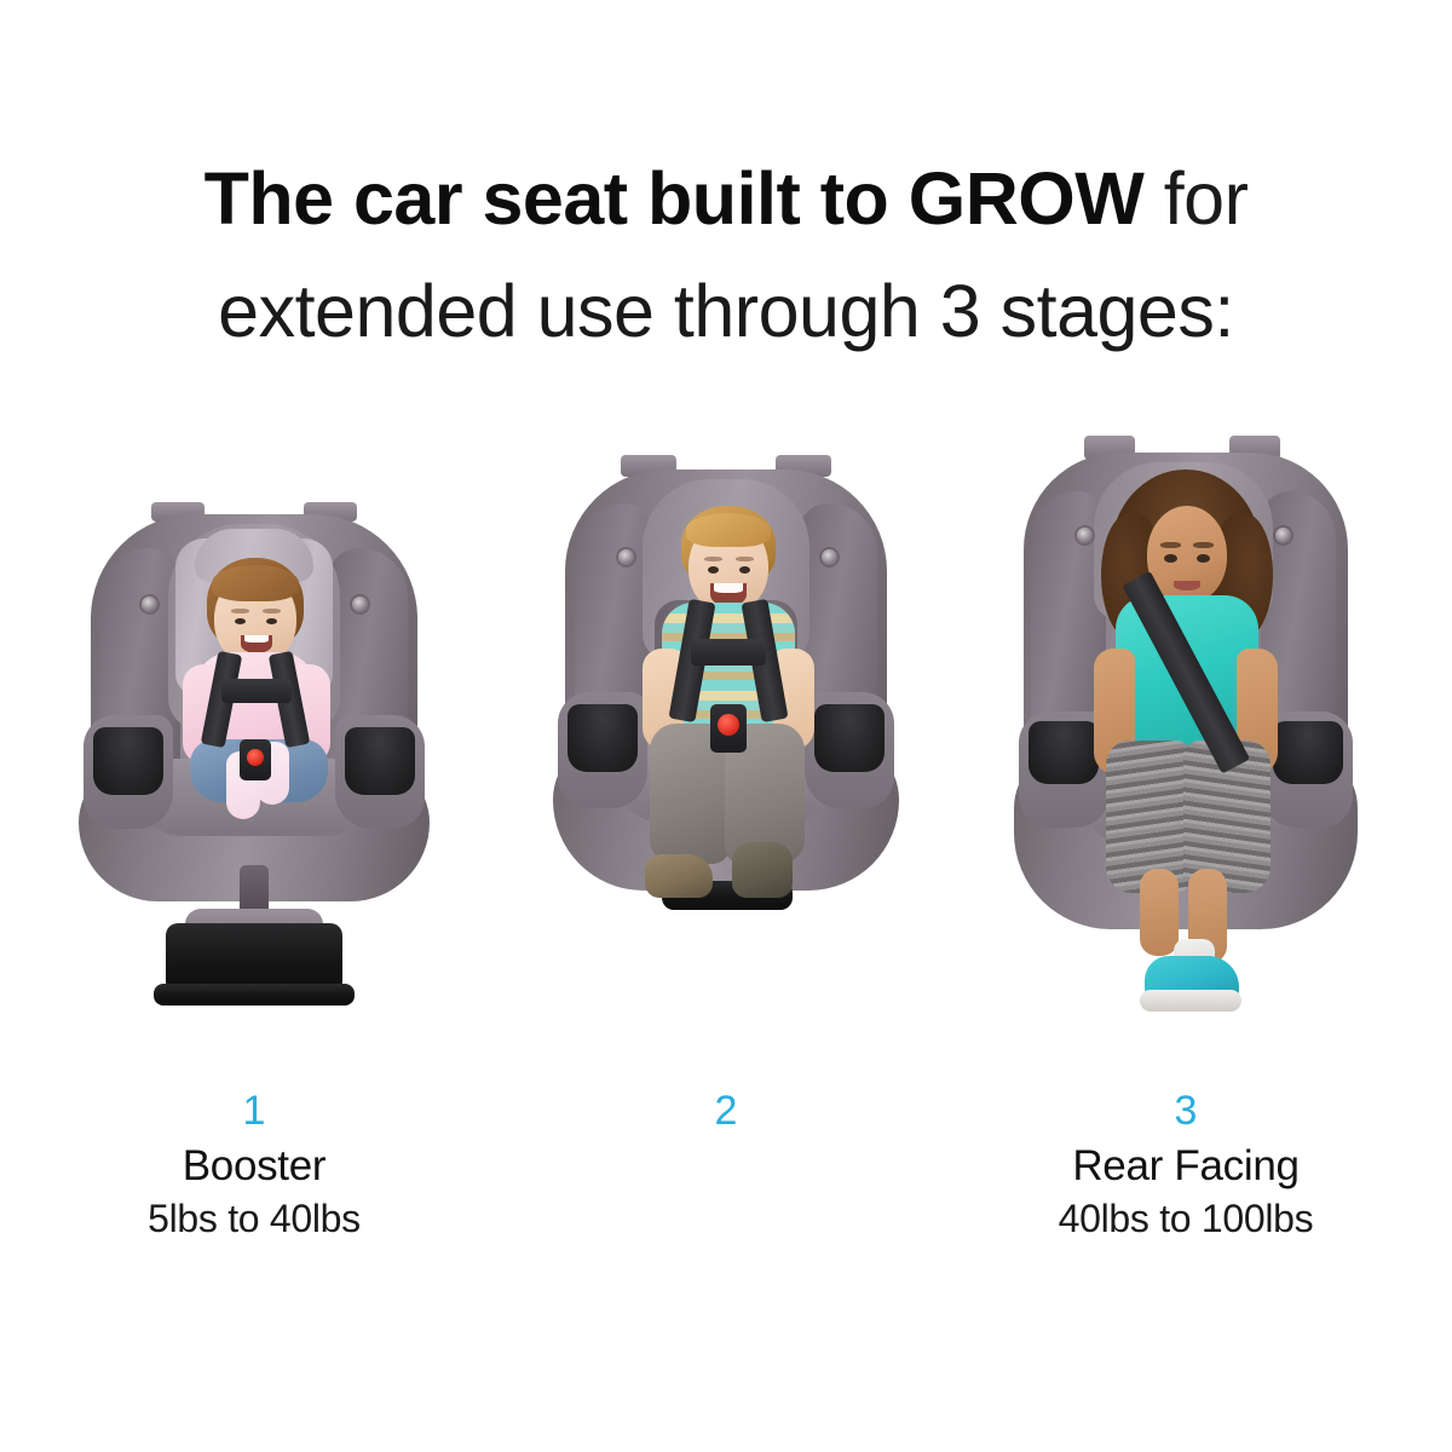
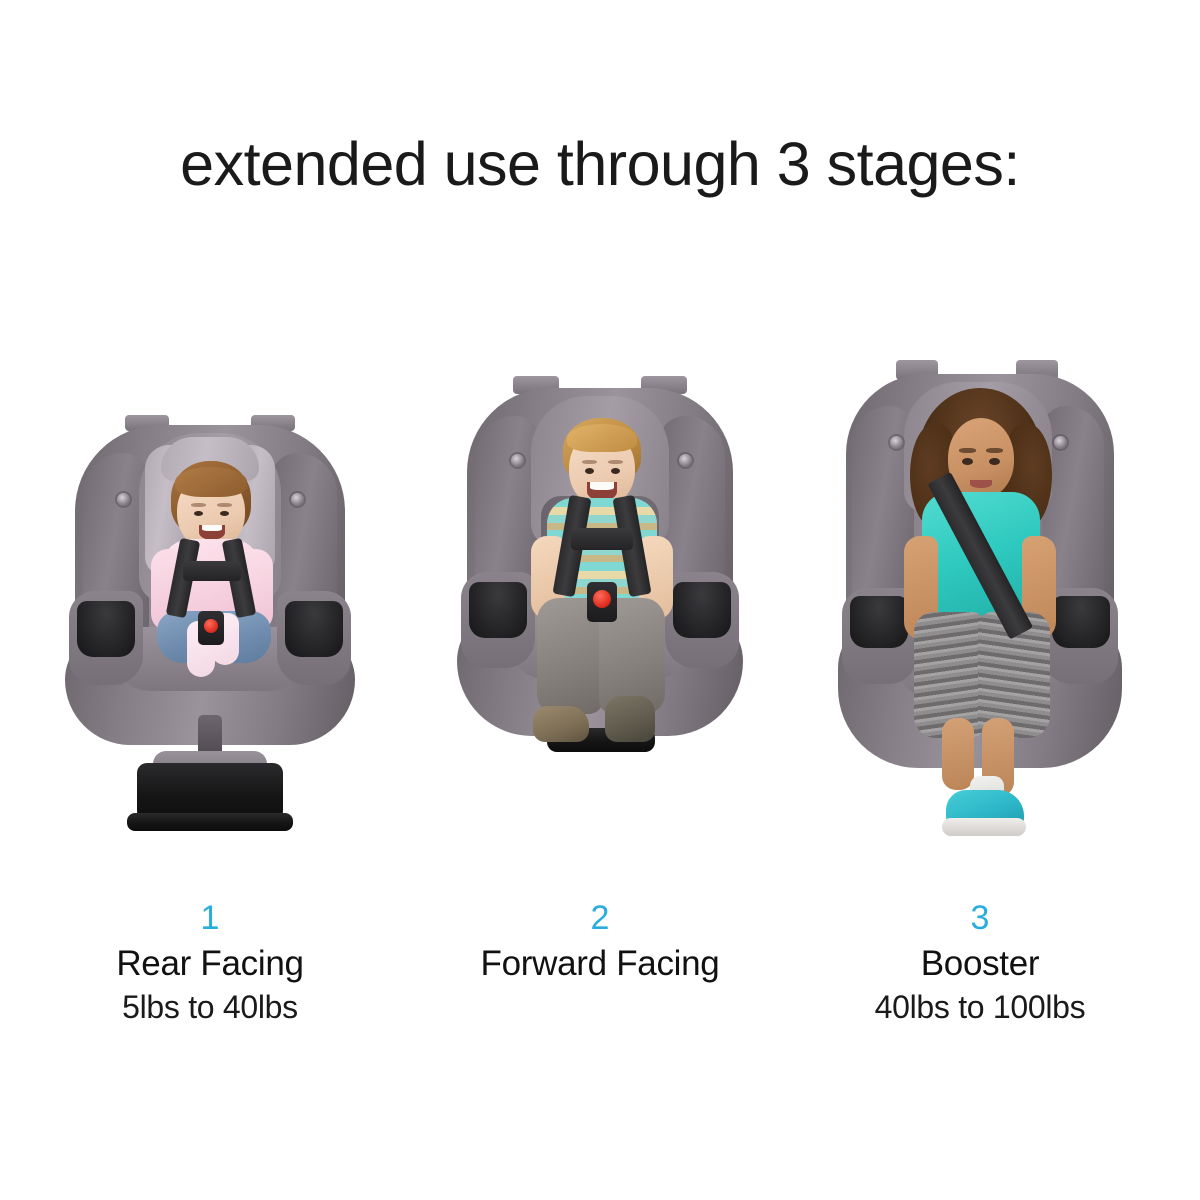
- The car seat built to GROW for
  extended use through 3 stages:
  1
- Booster
+ Rear Facing
  5lbs to 40lbs
  2
+ Forward Facing
  3
- Rear Facing
+ Booster
  40lbs to 100lbs
